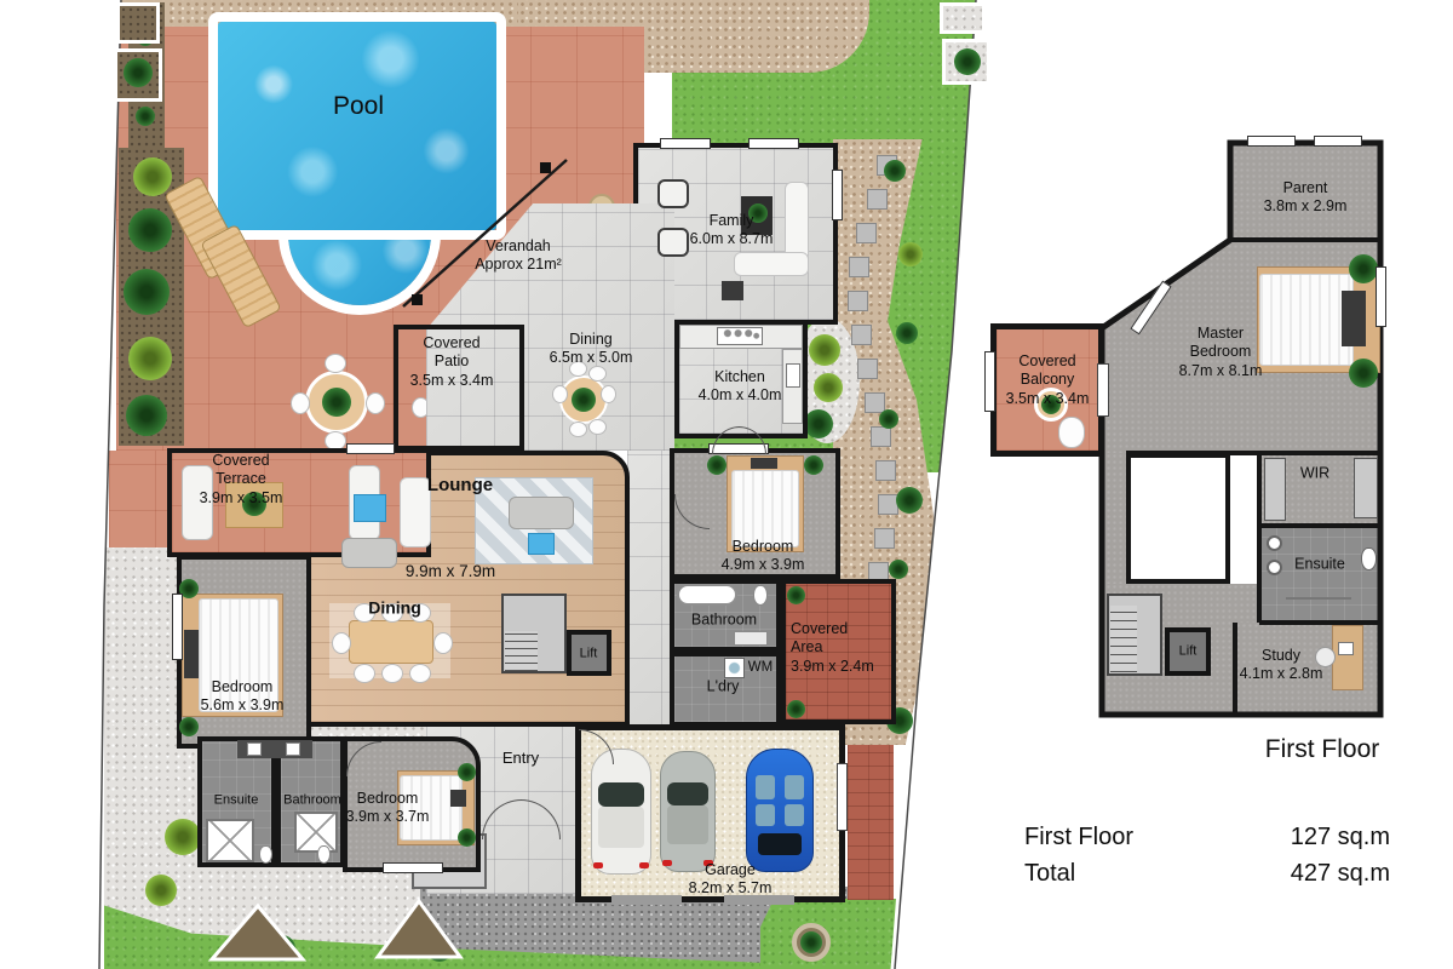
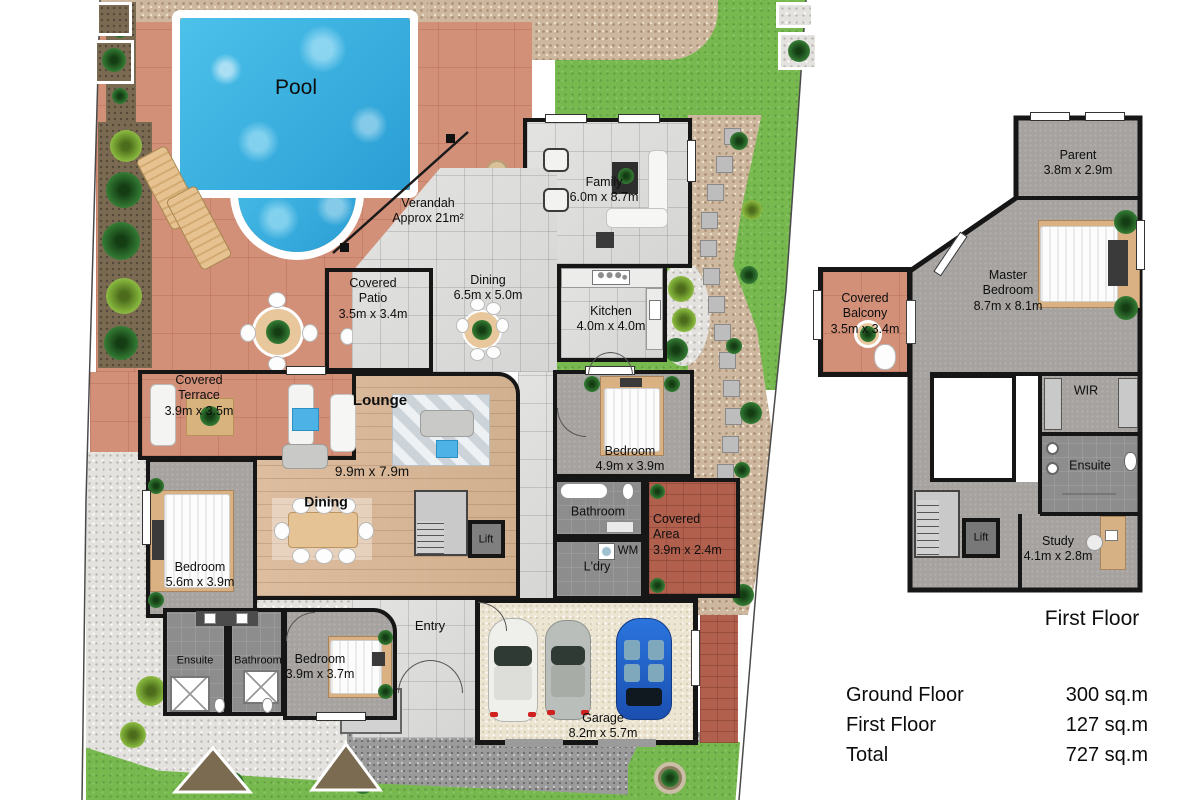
  Pool
  Verandah
  Approx 21m²
  Family
  6.0m x 8.7m
  Dining
  6.5m x 5.0m
  Kitchen
  4.0m x 4.0m
  Covered Patio
  3.5m x 3.4m
  Covered Terrace
  3.9m x 3.5m
  Lounge
  9.9m x 7.9m
  Dining
  Bedroom
  4.9m x 3.9m
  Bathroom
  L'dry
  WM
  Covered Area
  3.9m x 2.4m
  Lift
  Entry
  Bedroom
  5.6m x 3.9m
  Ensuite
  Bathroom
  Bedroom
  3.9m x 3.7m
  Garage
  8.2m x 5.7m
  Parent
  3.8m x 2.9m
  Master Bedroom
  8.7m x 8.1m
  Covered Balcony
  3.5m x 3.4m
  WIR
  Ensuite
  Lift
  Study
  4.1m x 2.8m
  First Floor
+ Ground Floor
+ 300 sq.m
  First Floor
  127 sq.m
  Total
- 427 sq.m
+ 727 sq.m
